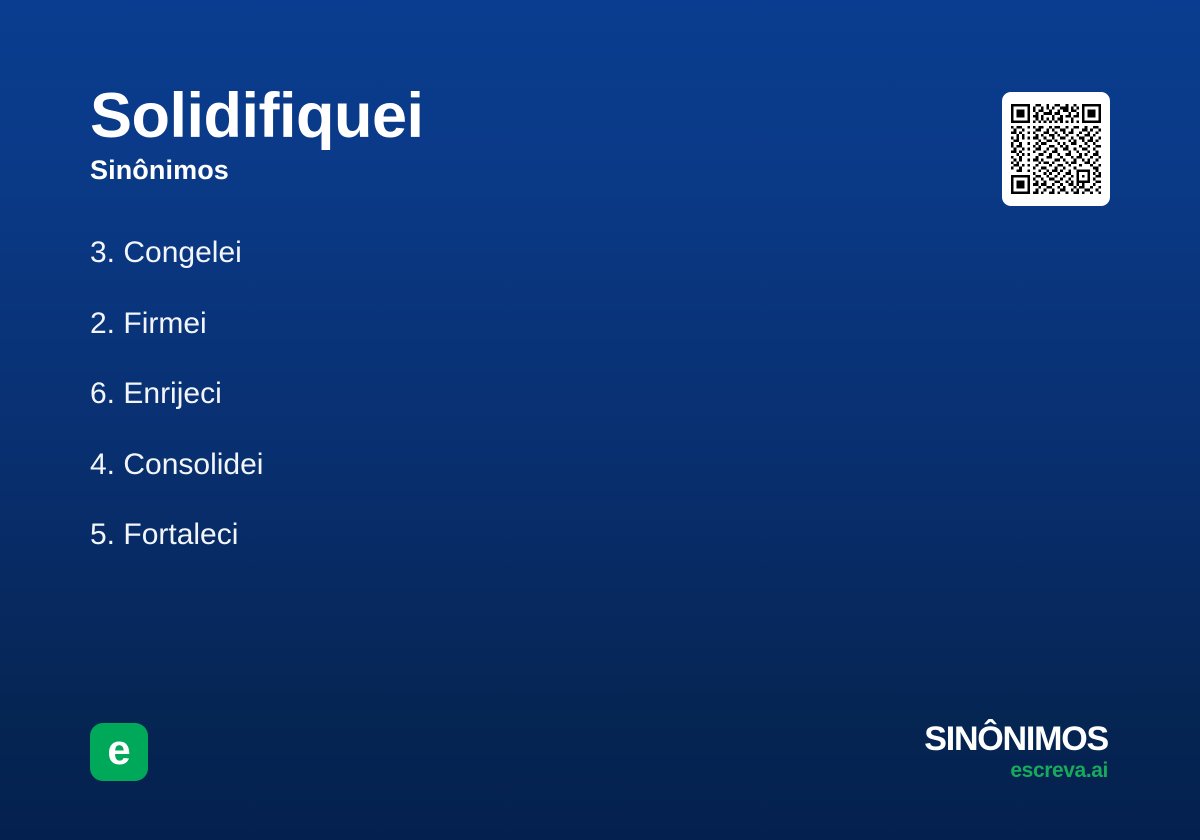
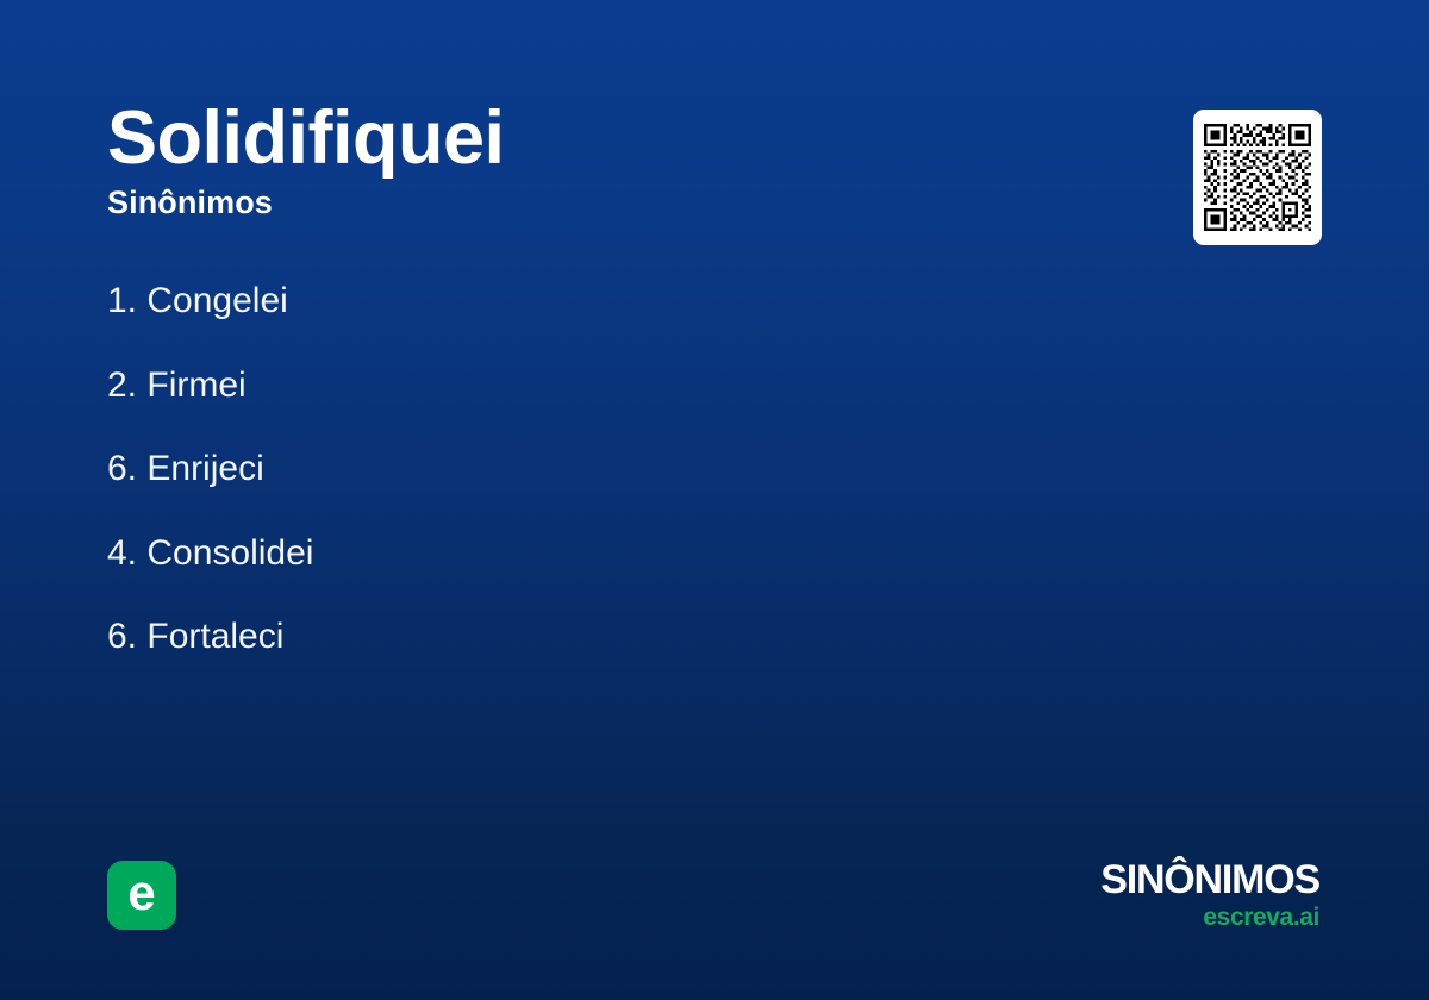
  Solidifiquei
  Sinônimos
- 3. Congelei
+ 1. Congelei
  2. Firmei
  6. Enrijeci
  4. Consolidei
- 5. Fortaleci
+ 6. Fortaleci
  e
  SINÔNIMOS
  escreva.ai
